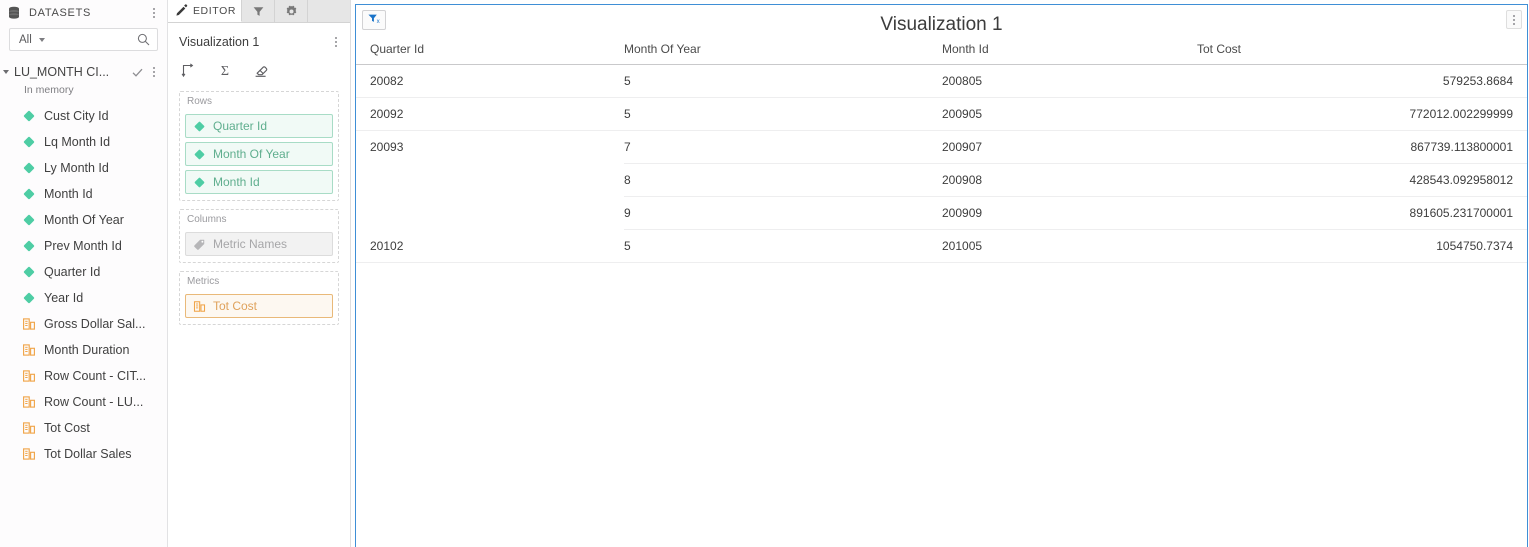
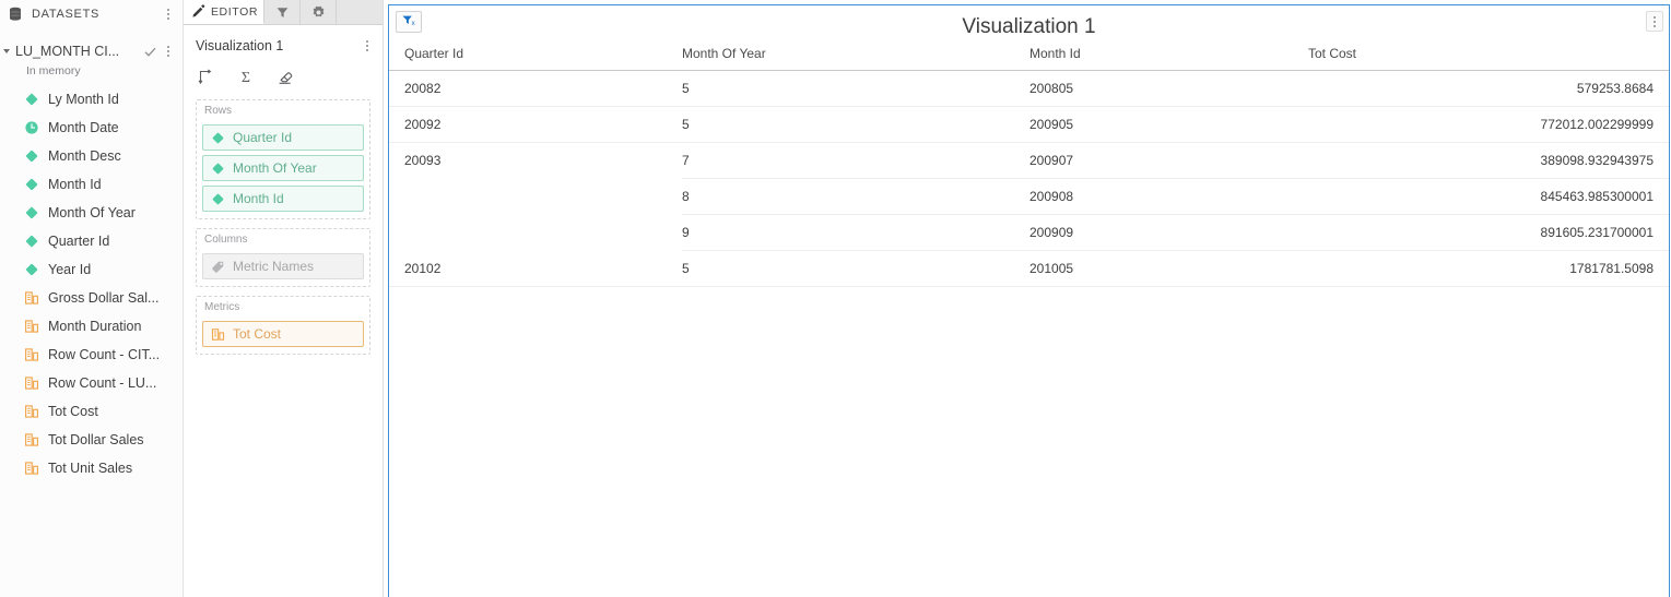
  DATASETS
- All
  LU_MONTH CI...
  In memory
- Cust City Id
- Lq Month Id
  Ly Month Id
+ Month Date
+ Month Desc
  Month Id
  Month Of Year
- Prev Month Id
  Quarter Id
  Year Id
  Gross Dollar Sal...
  Month Duration
  Row Count - CIT...
  Row Count - LU...
  Tot Cost
  Tot Dollar Sales
+ Tot Unit Sales
  EDITOR
  Visualization 1
  Σ
  Rows
  Quarter Id
  Month Of Year
  Month Id
  Columns
  Metric Names
  Metrics
  Tot Cost
  Visualization 1
  Quarter Id	Month Of Year	Month Id	Tot Cost
  20082	5	200805	579253.8684
  20092	5	200905	772012.002299999
- 20093	7	200907	867739.113800001
+ 20093	7	200907	389098.932943975
- 8	200908	428543.092958012
+ 8	200908	845463.985300001
  9	200909	891605.231700001
- 20102	5	201005	1054750.7374
+ 20102	5	201005	1781781.5098
